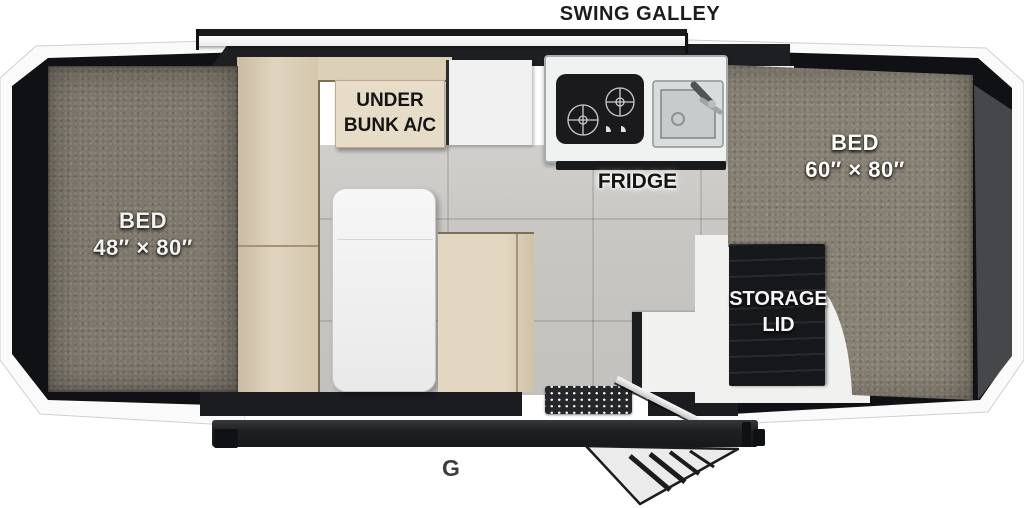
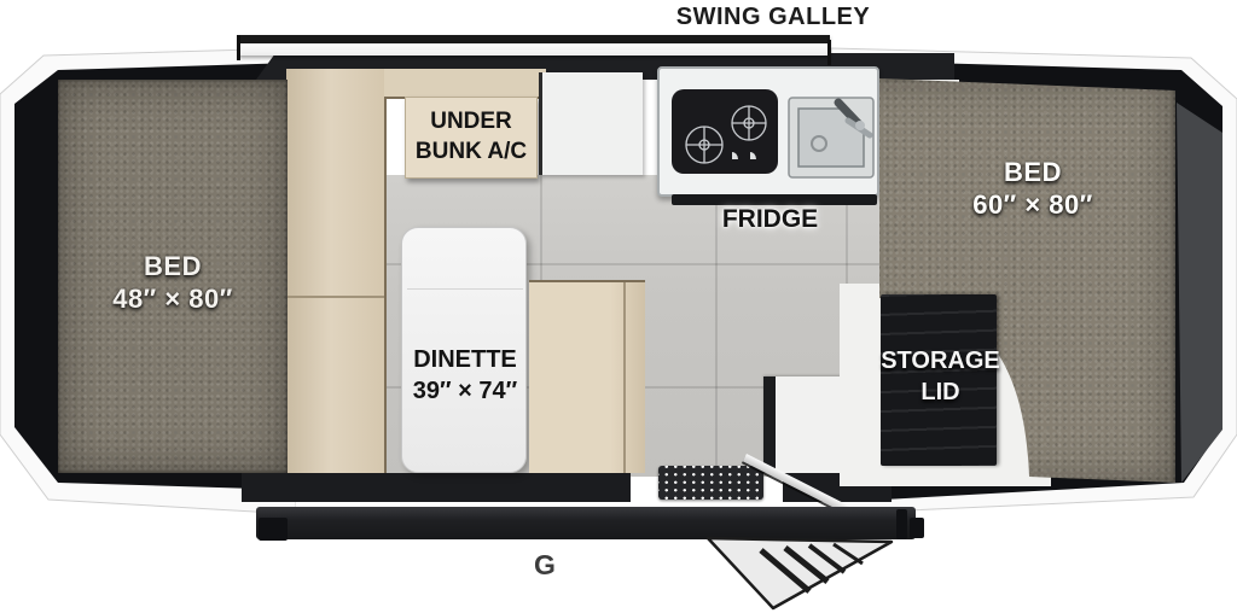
  UNDER
  BUNK A/C
  FRIDGE
+ DINETTE
+ 39″ × 74″
  BED
  60″ × 80″
  STORAGE
  LID
  BED
  48″ × 80″
  SWING GALLEY
  G
